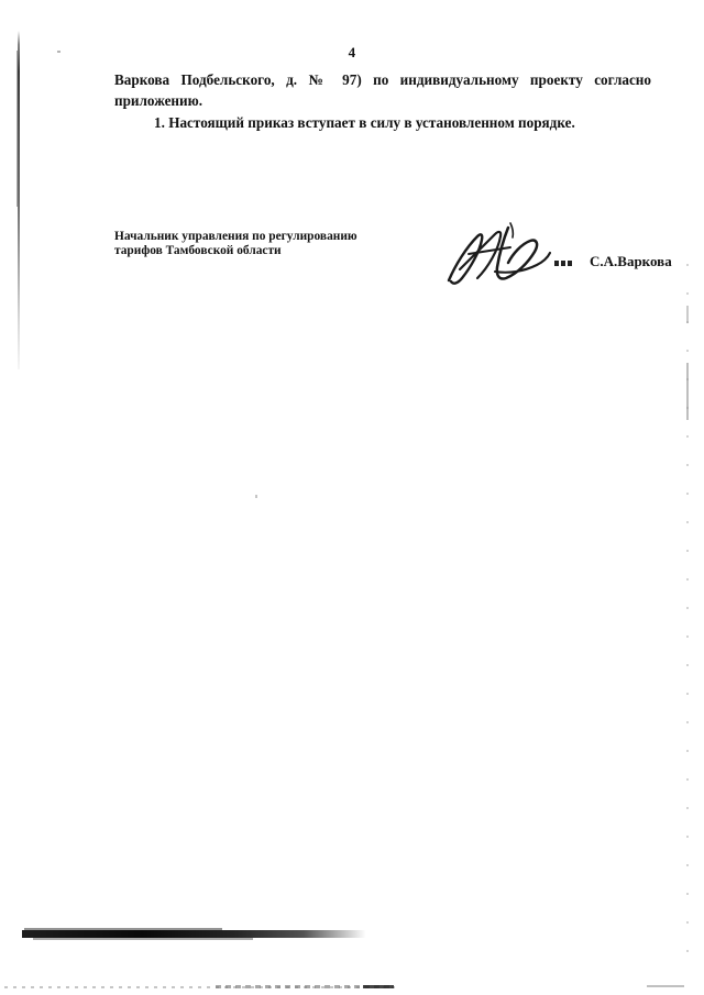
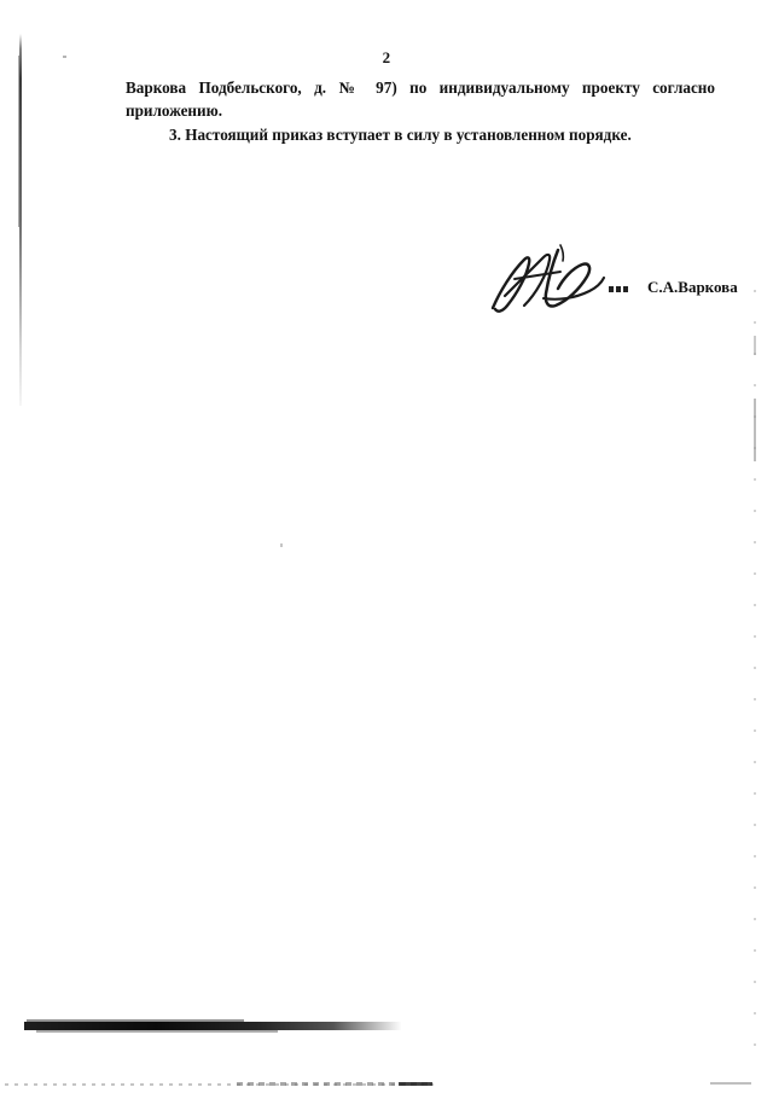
- 4
+ 2
  Варкова Подбельского, д. № 97) по индивидуальному проекту согласно приложению.
- 1. Настоящий приказ вступает в силу в установленном порядке.
+ 3. Настоящий приказ вступает в силу в установленном порядке.
- Начальник управления по регулированию
- тарифов Тамбовской области
  С.А.Варкова
